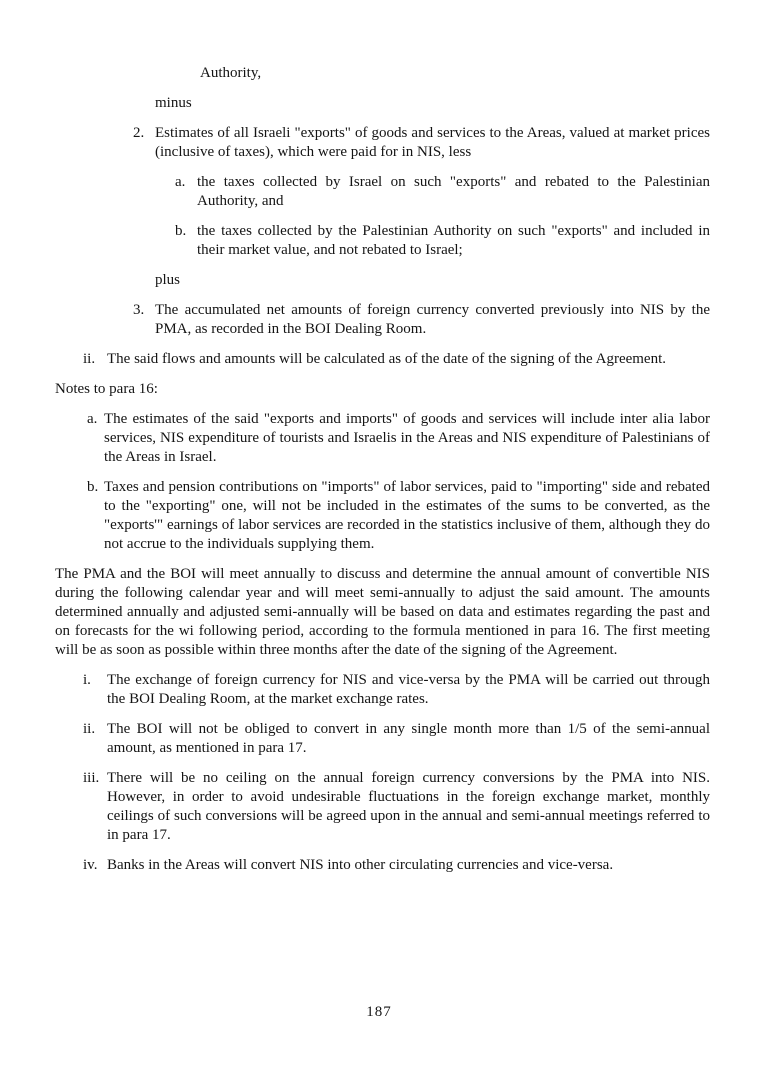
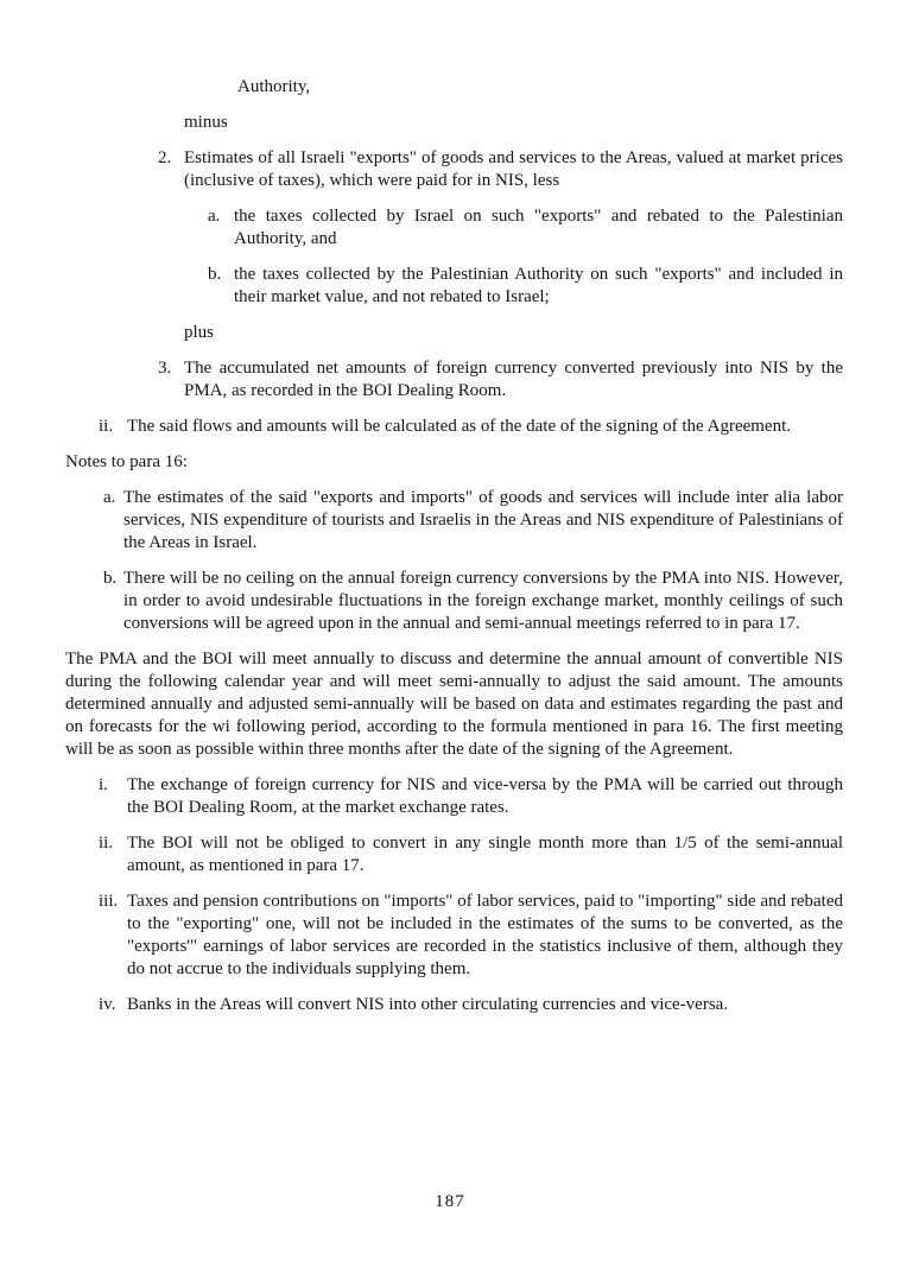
  Authority,
  minus
  2.
  Estimates of all Israeli "exports" of goods and services to the Areas, valued at market prices (inclusive of taxes), which were paid for in NIS, less
  a.
  the taxes collected by Israel on such "exports" and rebated to the Palestinian Authority, and
  b.
  the taxes collected by the Palestinian Authority on such "exports" and included in their market value, and not rebated to Israel;
  plus
  3.
  The accumulated net amounts of foreign currency converted previously into NIS by the PMA, as recorded in the BOI Dealing Room.
  ii.
  The said flows and amounts will be calculated as of the date of the signing of the Agreement.
  Notes to para 16:
  a.
  The estimates of the said "exports and imports" of goods and services will include inter alia labor services, NIS expenditure of tourists and Israelis in the Areas and NIS expenditure of Palestinians of the Areas in Israel.
  b.
- Taxes and pension contributions on "imports" of labor services, paid to "importing" side and rebated to the "exporting" one, will not be included in the estimates of the sums to be converted, as the "exports'" earnings of labor services are recorded in the statistics inclusive of them, although they do not accrue to the individuals supplying them.
+ There will be no ceiling on the annual foreign currency conversions by the PMA into NIS. However, in order to avoid undesirable fluctuations in the foreign exchange market, monthly ceilings of such conversions will be agreed upon in the annual and semi-annual meetings referred to in para 17.
  The PMA and the BOI will meet annually to discuss and determine the annual amount of convertible NIS during the following calendar year and will meet semi-annually to adjust the said amount. The amounts determined annually and adjusted semi-annually will be based on data and estimates regarding the past and on forecasts for the wi following period, according to the formula mentioned in para 16. The first meeting will be as soon as possible within three months after the date of the signing of the Agreement.
  i.
  The exchange of foreign currency for NIS and vice-versa by the PMA will be carried out through the BOI Dealing Room, at the market exchange rates.
  ii.
  The BOI will not be obliged to convert in any single month more than 1/5 of the semi-annual amount, as mentioned in para 17.
  iii.
- There will be no ceiling on the annual foreign currency conversions by the PMA into NIS. However, in order to avoid undesirable fluctuations in the foreign exchange market, monthly ceilings of such conversions will be agreed upon in the annual and semi-annual meetings referred to in para 17.
+ Taxes and pension contributions on "imports" of labor services, paid to "importing" side and rebated to the "exporting" one, will not be included in the estimates of the sums to be converted, as the "exports'" earnings of labor services are recorded in the statistics inclusive of them, although they do not accrue to the individuals supplying them.
  iv.
  Banks in the Areas will convert NIS into other circulating currencies and vice-versa.
  187
